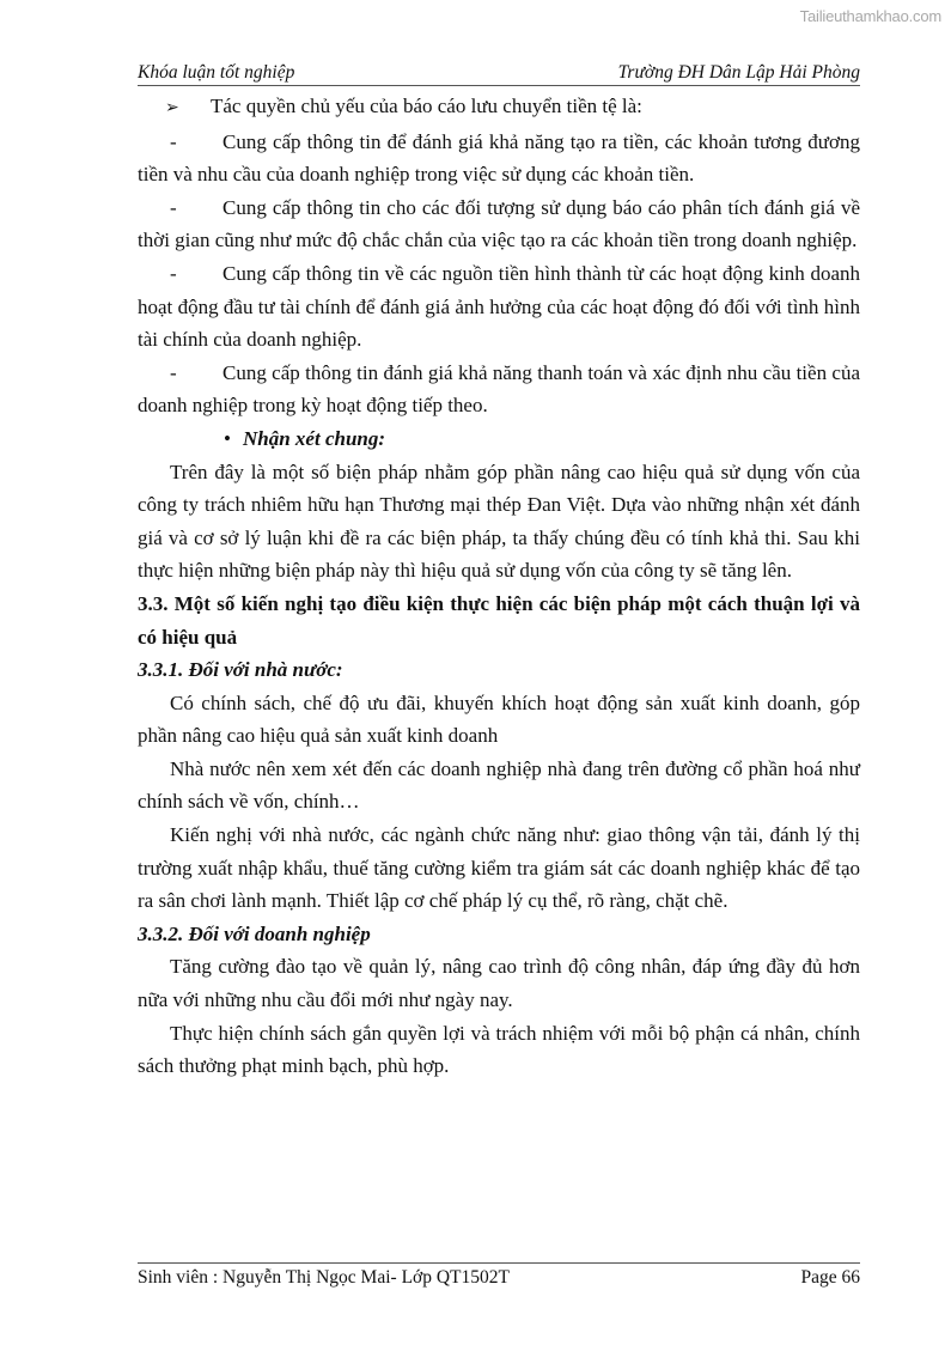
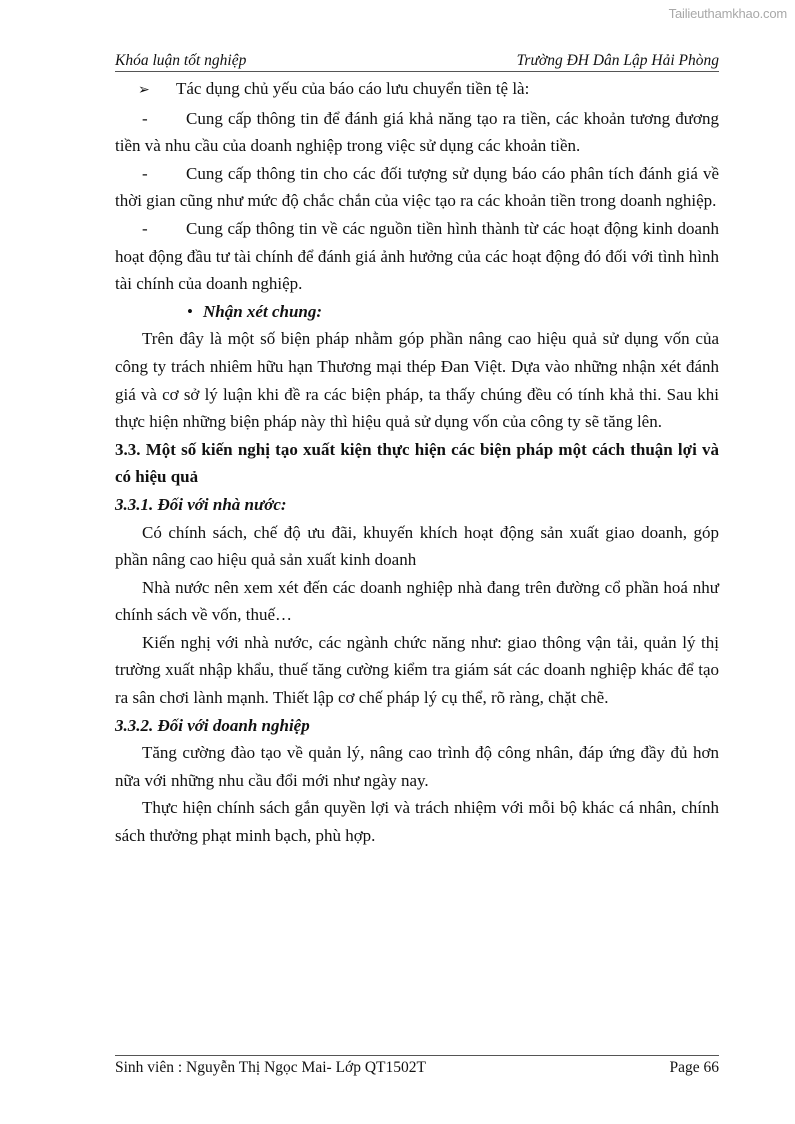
  Tailieuthamkhao.com
  Khóa luận tốt nghiệp
  Trường ĐH Dân Lập Hải Phòng
  ➢
- Tác quyền chủ yếu của báo cáo lưu chuyển tiền tệ là:
+ Tác dụng chủ yếu của báo cáo lưu chuyển tiền tệ là:
  - Cung cấp thông tin để đánh giá khả năng tạo ra tiền, các khoản tương đương tiền và nhu cầu của doanh nghiệp trong việc sử dụng các khoản tiền.
  - Cung cấp thông tin cho các đối tượng sử dụng báo cáo phân tích đánh giá về thời gian cũng như mức độ chắc chắn của việc tạo ra các khoản tiền trong doanh nghiệp.
  - Cung cấp thông tin về các nguồn tiền hình thành từ các hoạt động kinh doanh hoạt động đầu tư tài chính để đánh giá ảnh hưởng của các hoạt động đó đối với tình hình tài chính của doanh nghiệp.
- - Cung cấp thông tin đánh giá khả năng thanh toán và xác định nhu cầu tiền của doanh nghiệp trong kỳ hoạt động tiếp theo.
  • Nhận xét chung:
  Trên đây là một số biện pháp nhằm góp phần nâng cao hiệu quả sử dụng vốn của công ty trách nhiêm hữu hạn Thương mại thép Đan Việt. Dựa vào những nhận xét đánh giá và cơ sở lý luận khi đề ra các biện pháp, ta thấy chúng đều có tính khả thi. Sau khi thực hiện những biện pháp này thì hiệu quả sử dụng vốn của công ty sẽ tăng lên.
- 3.3. Một số kiến nghị tạo điều kiện thực hiện các biện pháp một cách thuận lợi và có hiệu quả
+ 3.3. Một số kiến nghị tạo xuất kiện thực hiện các biện pháp một cách thuận lợi và có hiệu quả
  3.3.1. Đối với nhà nước:
- Có chính sách, chế độ ưu đãi, khuyến khích hoạt động sản xuất kinh doanh, góp phần nâng cao hiệu quả sản xuất kinh doanh
+ Có chính sách, chế độ ưu đãi, khuyến khích hoạt động sản xuất giao doanh, góp phần nâng cao hiệu quả sản xuất kinh doanh
- Nhà nước nên xem xét đến các doanh nghiệp nhà đang trên đường cổ phần hoá như chính sách về vốn, chính…
+ Nhà nước nên xem xét đến các doanh nghiệp nhà đang trên đường cổ phần hoá như chính sách về vốn, thuế…
- Kiến nghị với nhà nước, các ngành chức năng như: giao thông vận tải, đánh lý thị trường xuất nhập khẩu, thuế tăng cường kiểm tra giám sát các doanh nghiệp khác để tạo ra sân chơi lành mạnh. Thiết lập cơ chế pháp lý cụ thể, rõ ràng, chặt chẽ.
+ Kiến nghị với nhà nước, các ngành chức năng như: giao thông vận tải, quản lý thị trường xuất nhập khẩu, thuế tăng cường kiểm tra giám sát các doanh nghiệp khác để tạo ra sân chơi lành mạnh. Thiết lập cơ chế pháp lý cụ thể, rõ ràng, chặt chẽ.
  3.3.2. Đối với doanh nghiệp
  Tăng cường đào tạo về quản lý, nâng cao trình độ công nhân, đáp ứng đầy đủ hơn nữa với những nhu cầu đổi mới như ngày nay.
- Thực hiện chính sách gắn quyền lợi và trách nhiệm với mỗi bộ phận cá nhân, chính sách thưởng phạt minh bạch, phù hợp.
+ Thực hiện chính sách gắn quyền lợi và trách nhiệm với mỗi bộ khác cá nhân, chính sách thưởng phạt minh bạch, phù hợp.
  Sinh viên : Nguyễn Thị Ngọc Mai- Lớp QT1502T
  Page 66
